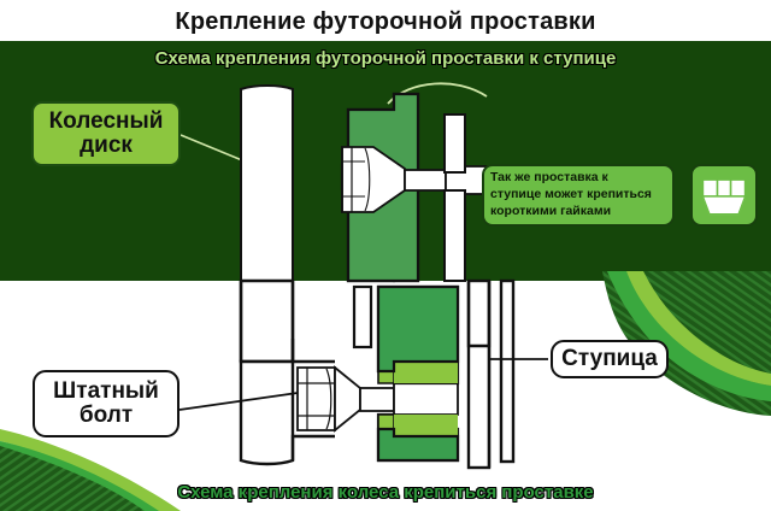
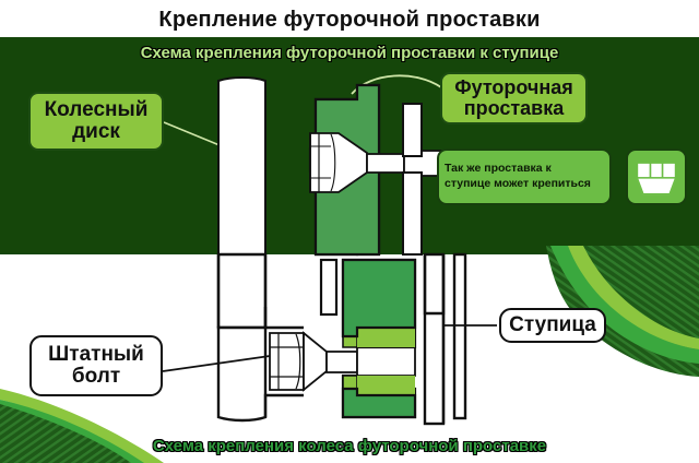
  Крепление футорочной проставки
  Схема крепления футорочной проставки к ступице
  Колесный
  диск
+ Футорочная
+ проставка
  Так же проставка к
  ступице может крепиться
- короткими гайками
  Ступица
  Штатный
  болт
- Схема крепления колеса крепиться проставке
+ Схема крепления колеса футорочной проставке
